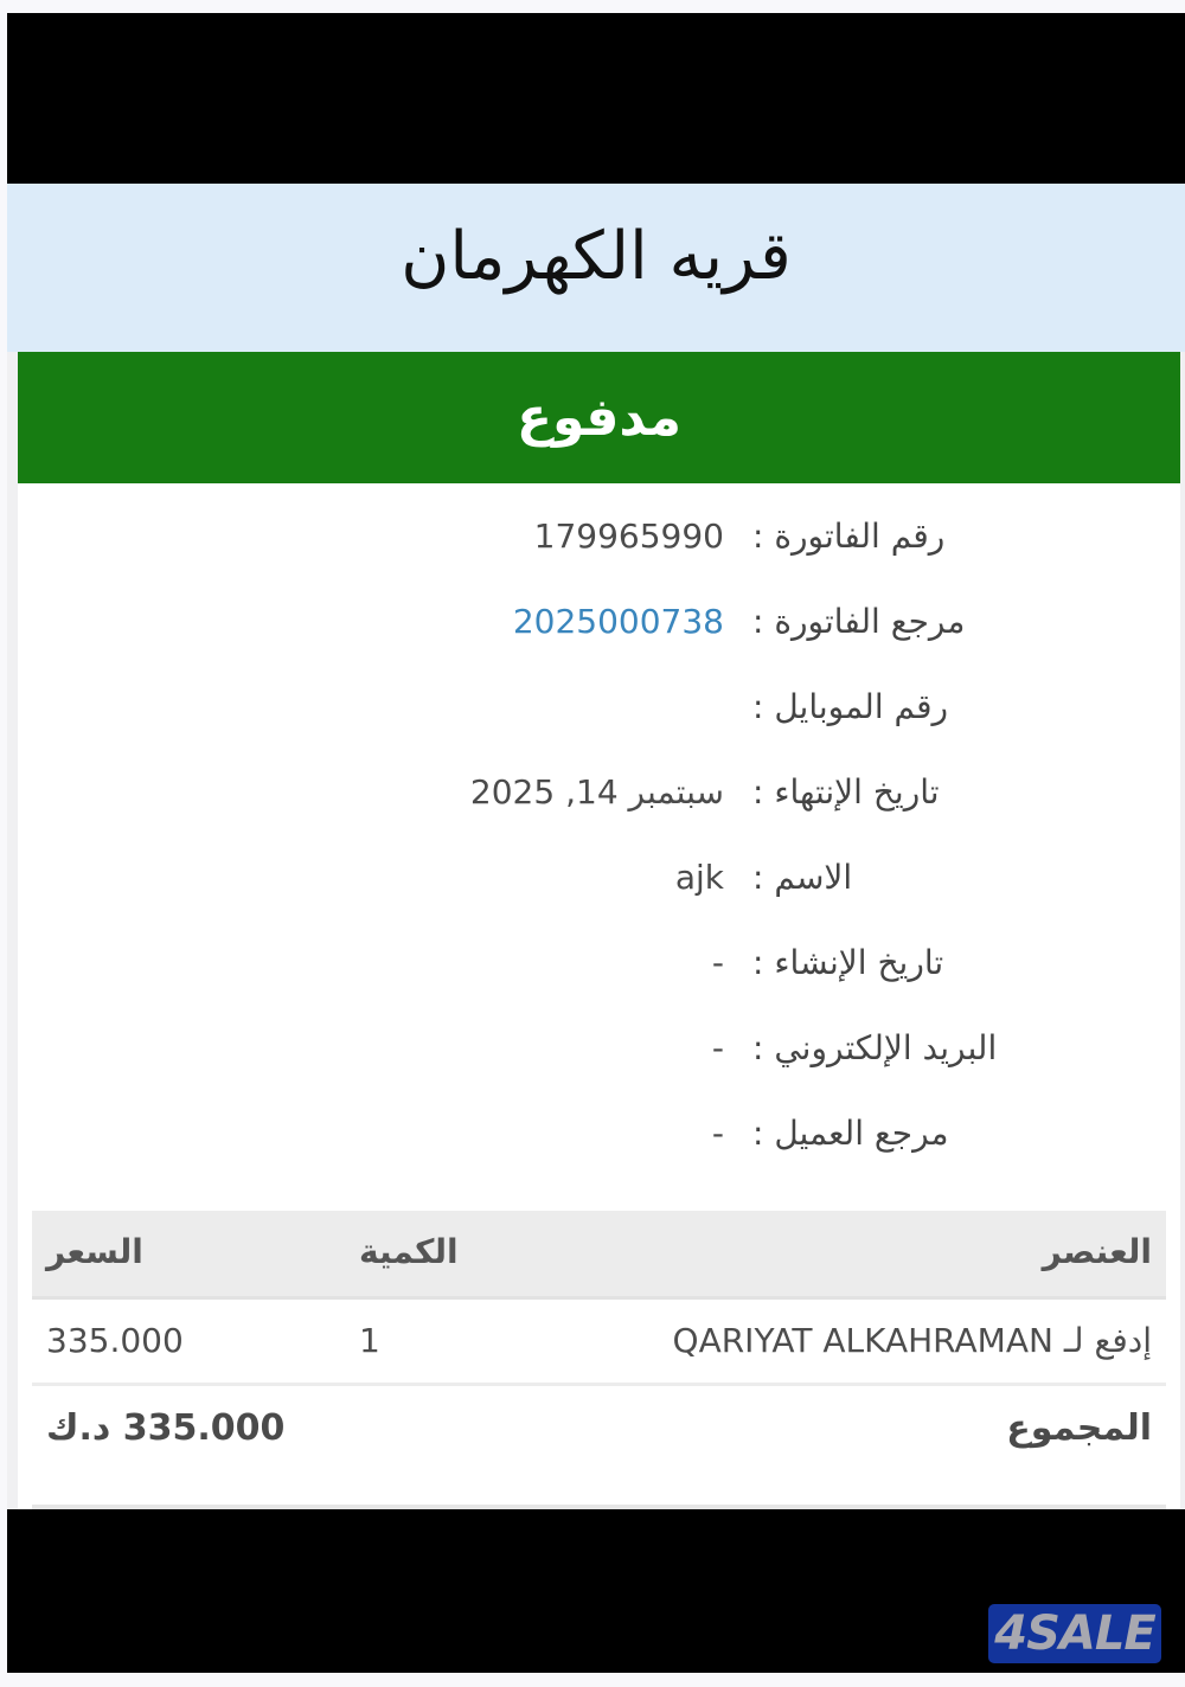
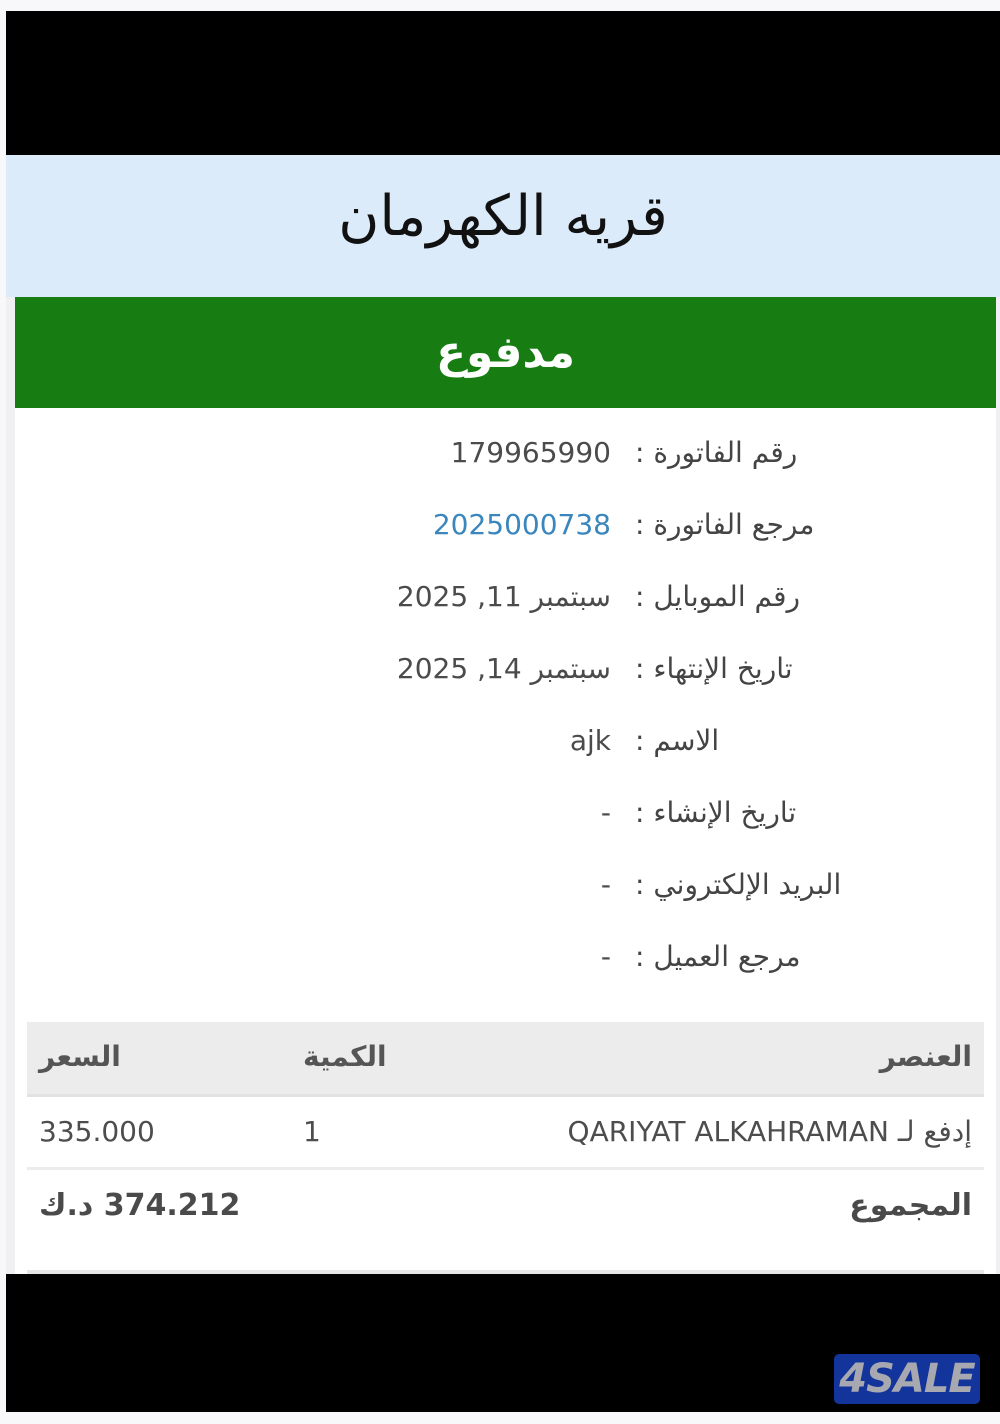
  قريه الكهرمان
  مدفوع
  رقم الفاتورة :
  179965990
  مرجع الفاتورة :
  2025000738
  رقم الموبايل :
+ سبتمبر 11, 2025
  تاريخ الإنتهاء :
  سبتمبر 14, 2025
  الاسم :
  ajk
  تاريخ الإنشاء :
  -
  البريد الإلكتروني :
  -
  مرجع العميل :
  -
  العنصر
  الكمية
  السعر
  إدفع لـ QARIYAT ALKAHRAMAN
  1
  335.000
  المجموع
- 335.000 د.ك
+ 374.212 د.ك
  4SALE
